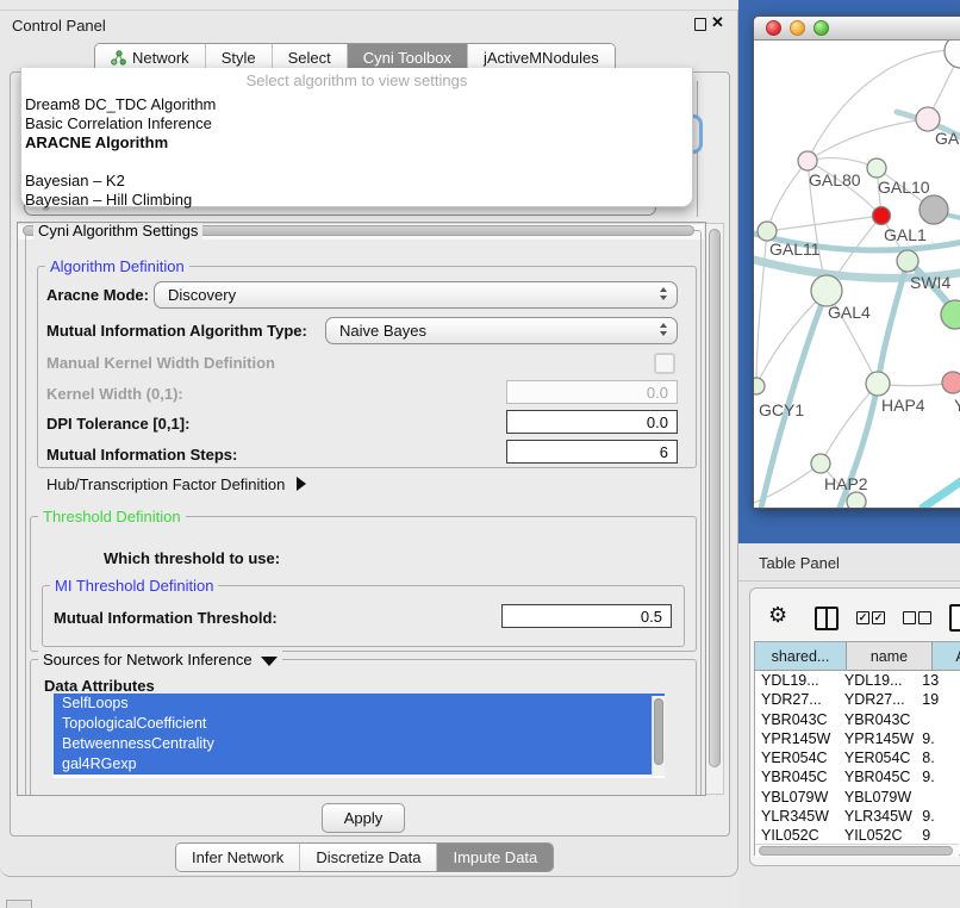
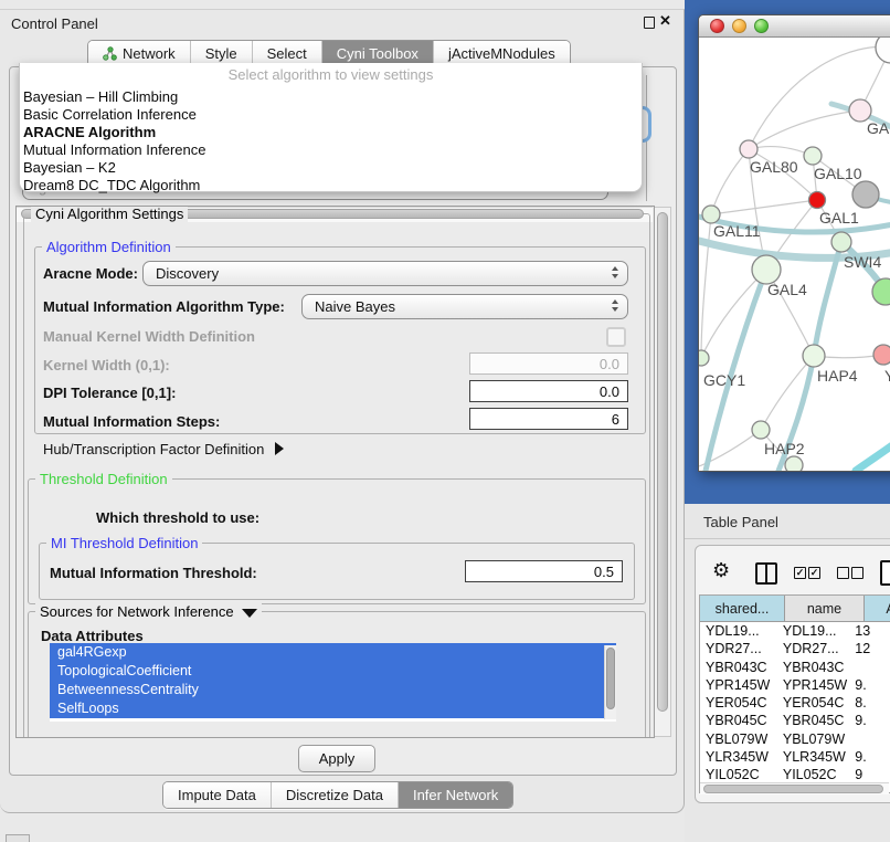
  Control Panel
  ✕
  Network
  Style
  Select
  Cyni Toolbox
  jActiveMNodules
  Select algorithm to view settings
- Dream8 DC_TDC Algorithm
+ Bayesian – Hill Climbing
  Basic Correlation Inference
  ARACNE Algorithm
+ Mutual Information Inference
  Bayesian – K2
- Bayesian – Hill Climbing
+ Dream8 DC_TDC Algorithm
  Cyni Algorithm Settings
  Algorithm Definition
  Aracne Mode:
  Discovery
  Mutual Information Algorithm Type:
  Naive Bayes
  Manual Kernel Width Definition
  Kernel Width (0,1):
  0.0
  DPI Tolerance [0,1]:
  0.0
  Mutual Information Steps:
  6
  Hub/Transcription Factor Definition
  Threshold Definition
  Which threshold to use:
  MI Threshold Definition
  Mutual Information Threshold:
  0.5
  Sources for Network Inference
  Data Attributes
- SelfLoops
+ gal4RGexp
  TopologicalCoefficient
  BetweennessCentrality
- gal4RGexp
+ SelfLoops
  Apply
- Infer Network
+ Impute Data
  Discretize Data
- Impute Data
+ Infer Network
  GAL80
  GAL10
  GAL1
  GAL11
  SWI4
  GAL4
  GCY1
  HAP4
  HAP2
  Table Panel
  ⚙
  ✓
  ✓
  shared...
  name
  YDL19...
  YDL19...
  13
  YDR27...
  YDR27...
- 19
+ 12
  YBR043C
  YBR043C
  YPR145W
  YPR145W
  9.
  YER054C
  YER054C
  8.
  YBR045C
  YBR045C
  9.
  YBL079W
  YBL079W
  YLR345W
  YLR345W
  9.
  YIL052C
  YIL052C
  9
